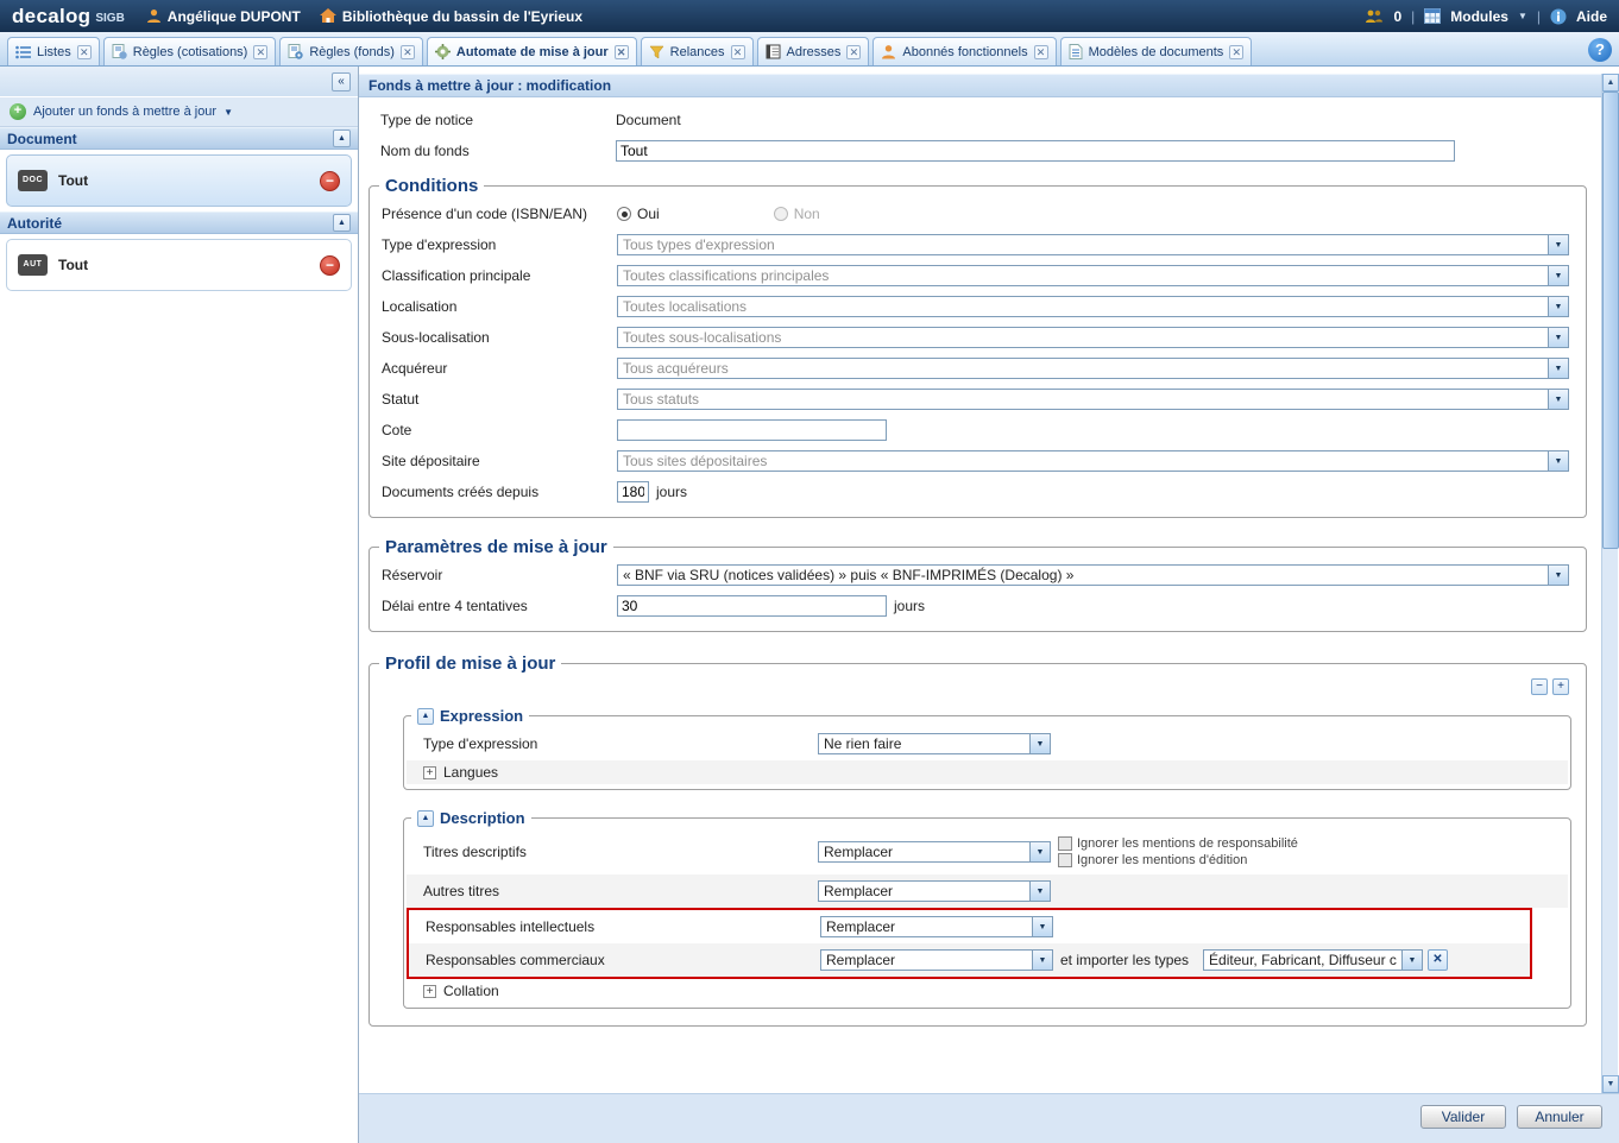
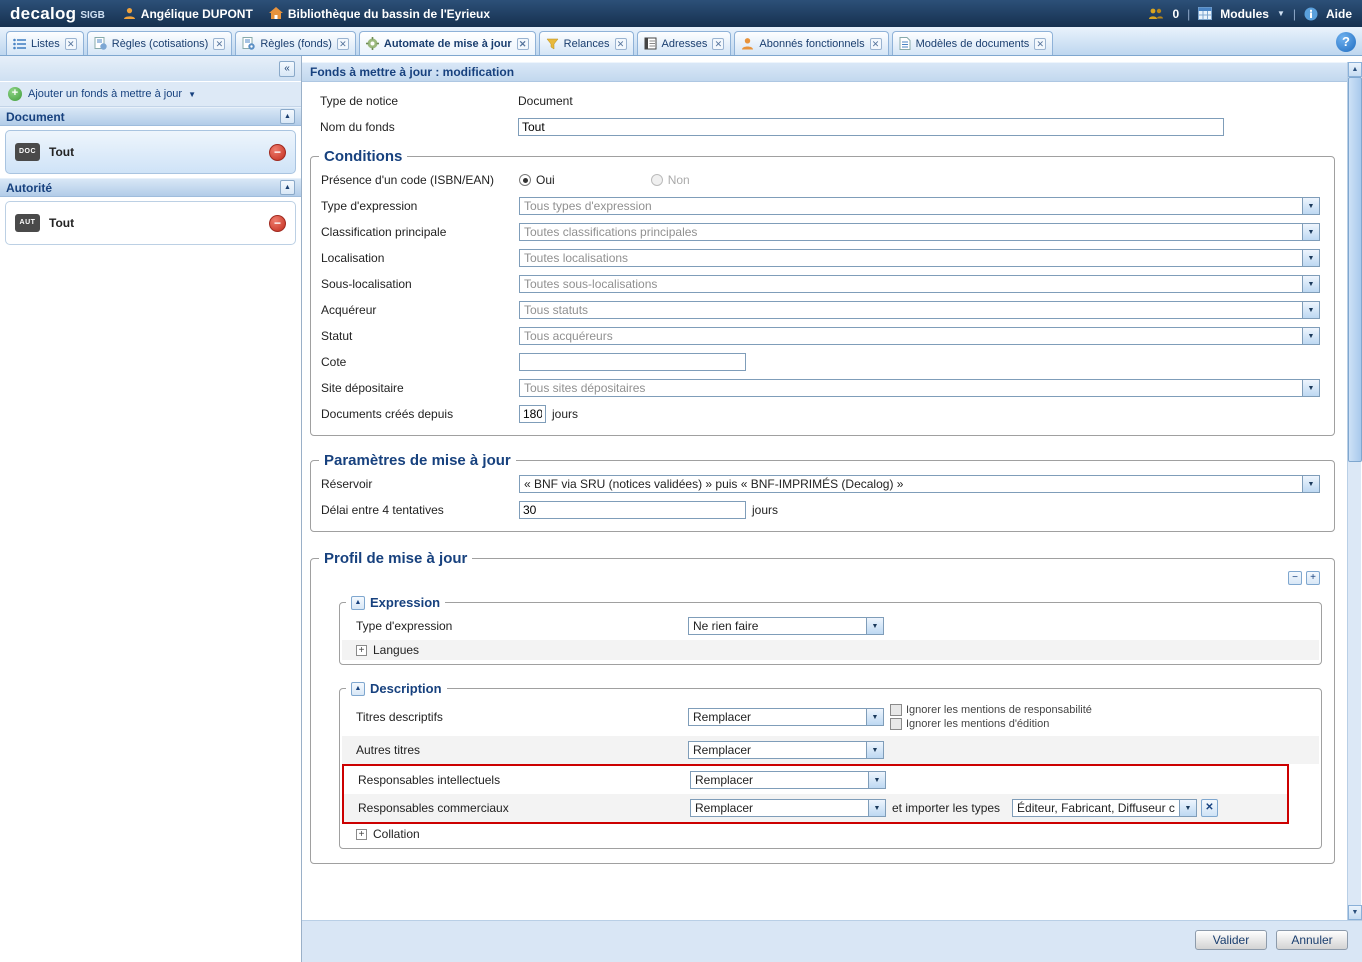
  decalog
  SIGB
  Angélique DUPONT
  Bibliothèque du bassin de l'Eyrieux
  0
  |
  Modules
  ▼
  |
  Aide
  Listes
  ✕
  Règles (cotisations)
  ✕
  Règles (fonds)
  ✕
  Automate de mise à jour
  ✕
  Relances
  ✕
  Adresses
  ✕
  Abonnés fonctionnels
  ✕
  Modèles de documents
  ✕
  ?
  «
  +
  Ajouter un fonds à mettre à jour
  ▼
  Document
  Tout
  −
  Autorité
  Tout
  −
  Fonds à mettre à jour : modification
  Type de notice
  Document
  Nom du fonds
  Tout
  Conditions
  Présence d'un code (ISBN/EAN)
  Oui
  Non
  Type d'expression
  Tous types d'expression
  Classification principale
  Toutes classifications principales
  Localisation
  Toutes localisations
  Sous-localisation
  Toutes sous-localisations
  Acquéreur
- Tous acquéreurs
+ Tous statuts
  Statut
- Tous statuts
+ Tous acquéreurs
  Cote
  Site dépositaire
  Tous sites dépositaires
  Documents créés depuis
  180
  jours
  Paramètres de mise à jour
  Réservoir
  « BNF via SRU (notices validées) » puis « BNF-IMPRIMÉS (Decalog) »
  Délai entre 4 tentatives
  30
  jours
  Profil de mise à jour
  −
  +
  Expression
  Type d'expression
  Ne rien faire
  +
  Langues
  Description
  Titres descriptifs
  Remplacer
  Ignorer les mentions de responsabilité
  Ignorer les mentions d'édition
  Autres titres
  Remplacer
  Responsables intellectuels
  Remplacer
  Responsables commerciaux
  Remplacer
  et importer les types
  Éditeur, Fabricant, Diffuseur c
  ✕
  +
  Collation
  Valider
  Annuler
